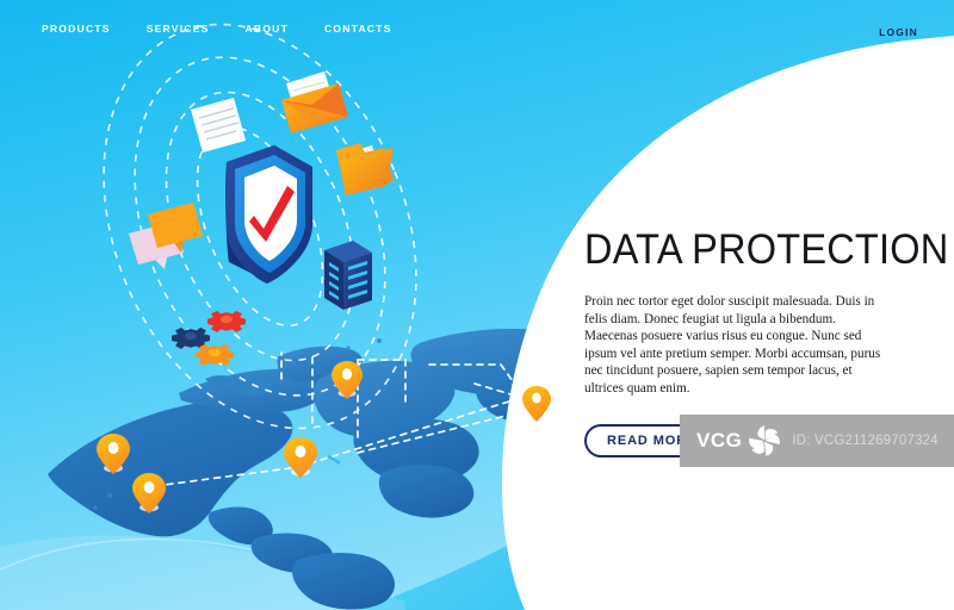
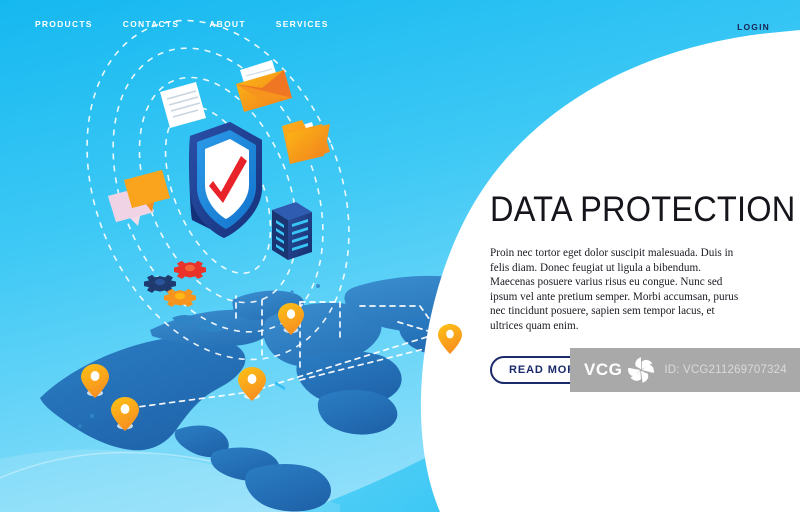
  PRODUCTS
- SERVICES
+ CONTACTS
  ABOUT
- CONTACTS
+ SERVICES
  LOGIN
  DATA PROTECTION
  Proin nec tortor eget dolor suscipit malesuada. Duis in felis diam. Donec feugiat ut ligula a bibendum. Maecenas posuere varius risus eu congue. Nunc sed ipsum vel ante pretium semper. Morbi accumsan, purus nec tincidunt posuere, sapien sem tempor lacus, et ultrices quam enim.
  READ MO
  VCG
  ID: VCG211269707324
